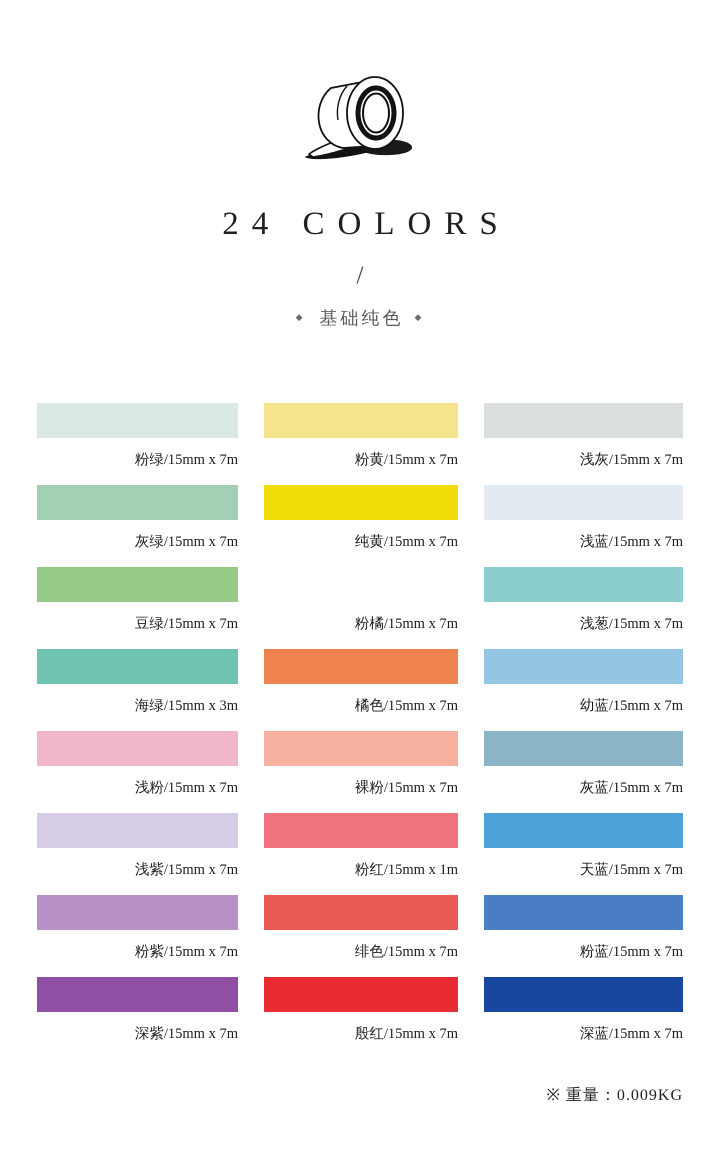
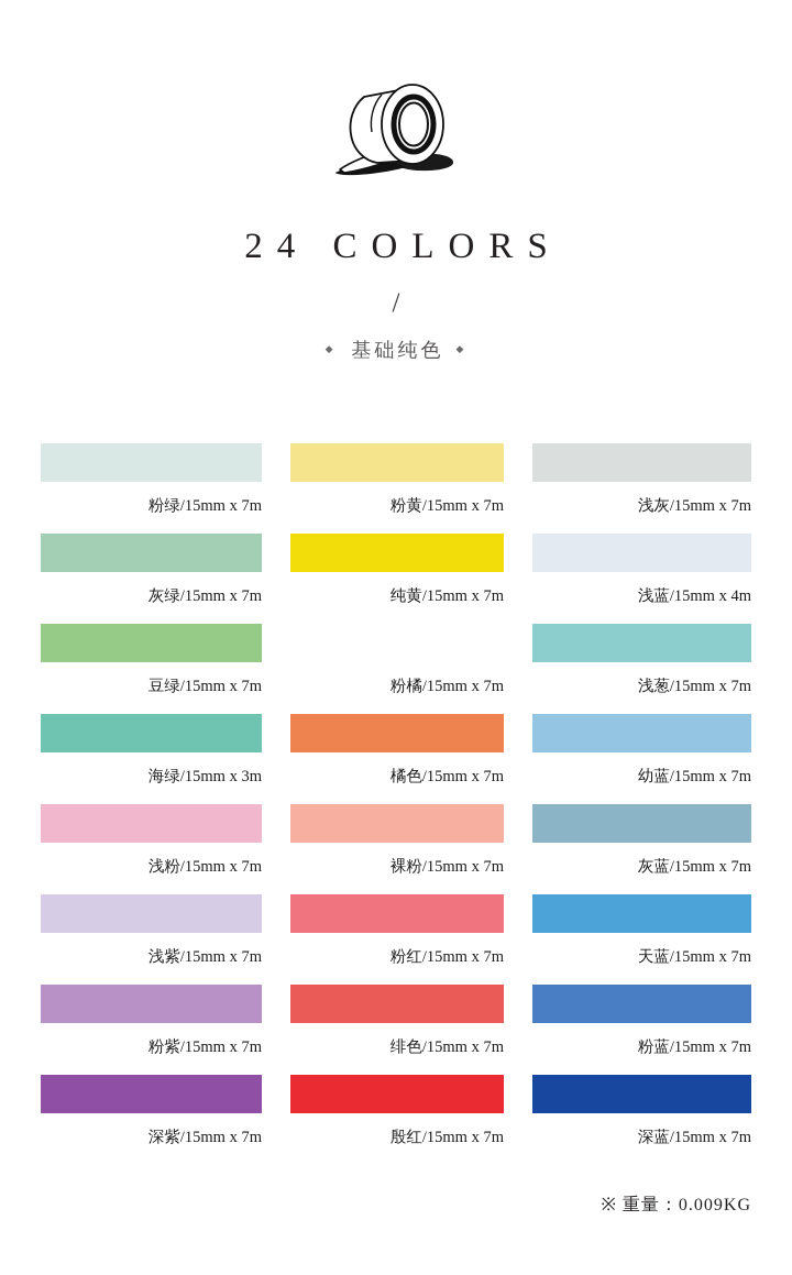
  24 COLORS
  /
  ◆
  基础纯色
  ◆
  粉绿/15mm x 7m
  粉黄/15mm x 7m
  浅灰/15mm x 7m
  灰绿/15mm x 7m
  纯黄/15mm x 7m
- 浅蓝/15mm x 7m
+ 浅蓝/15mm x 4m
  豆绿/15mm x 7m
  粉橘/15mm x 7m
  浅葱/15mm x 7m
  海绿/15mm x 3m
  橘色/15mm x 7m
  幼蓝/15mm x 7m
  浅粉/15mm x 7m
  裸粉/15mm x 7m
  灰蓝/15mm x 7m
  浅紫/15mm x 7m
- 粉红/15mm x 1m
+ 粉红/15mm x 7m
  天蓝/15mm x 7m
  粉紫/15mm x 7m
  绯色/15mm x 7m
  粉蓝/15mm x 7m
  深紫/15mm x 7m
  殷红/15mm x 7m
  深蓝/15mm x 7m
  ※ 重量：0.009KG
